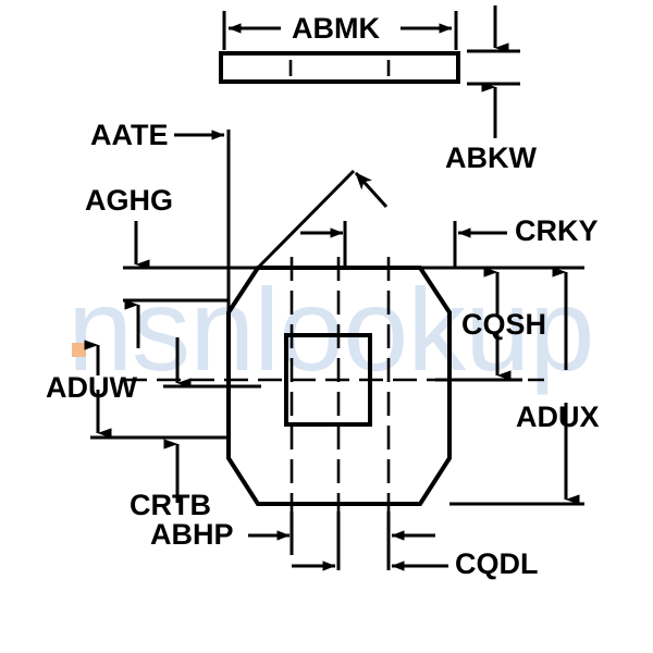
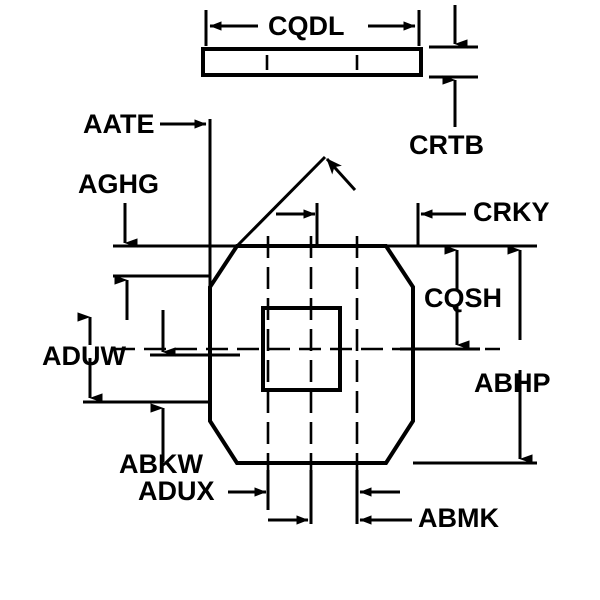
- nsnlookup
- ABMK
+ CQDL
- ABKW
+ CRTB
  AATE
  AGHG
  CRKY
  CQSH
- ADUX
+ ABHP
  ADUW
- CRTB
+ ABKW
- ABHP
+ ADUX
- CQDL
+ ABMK
